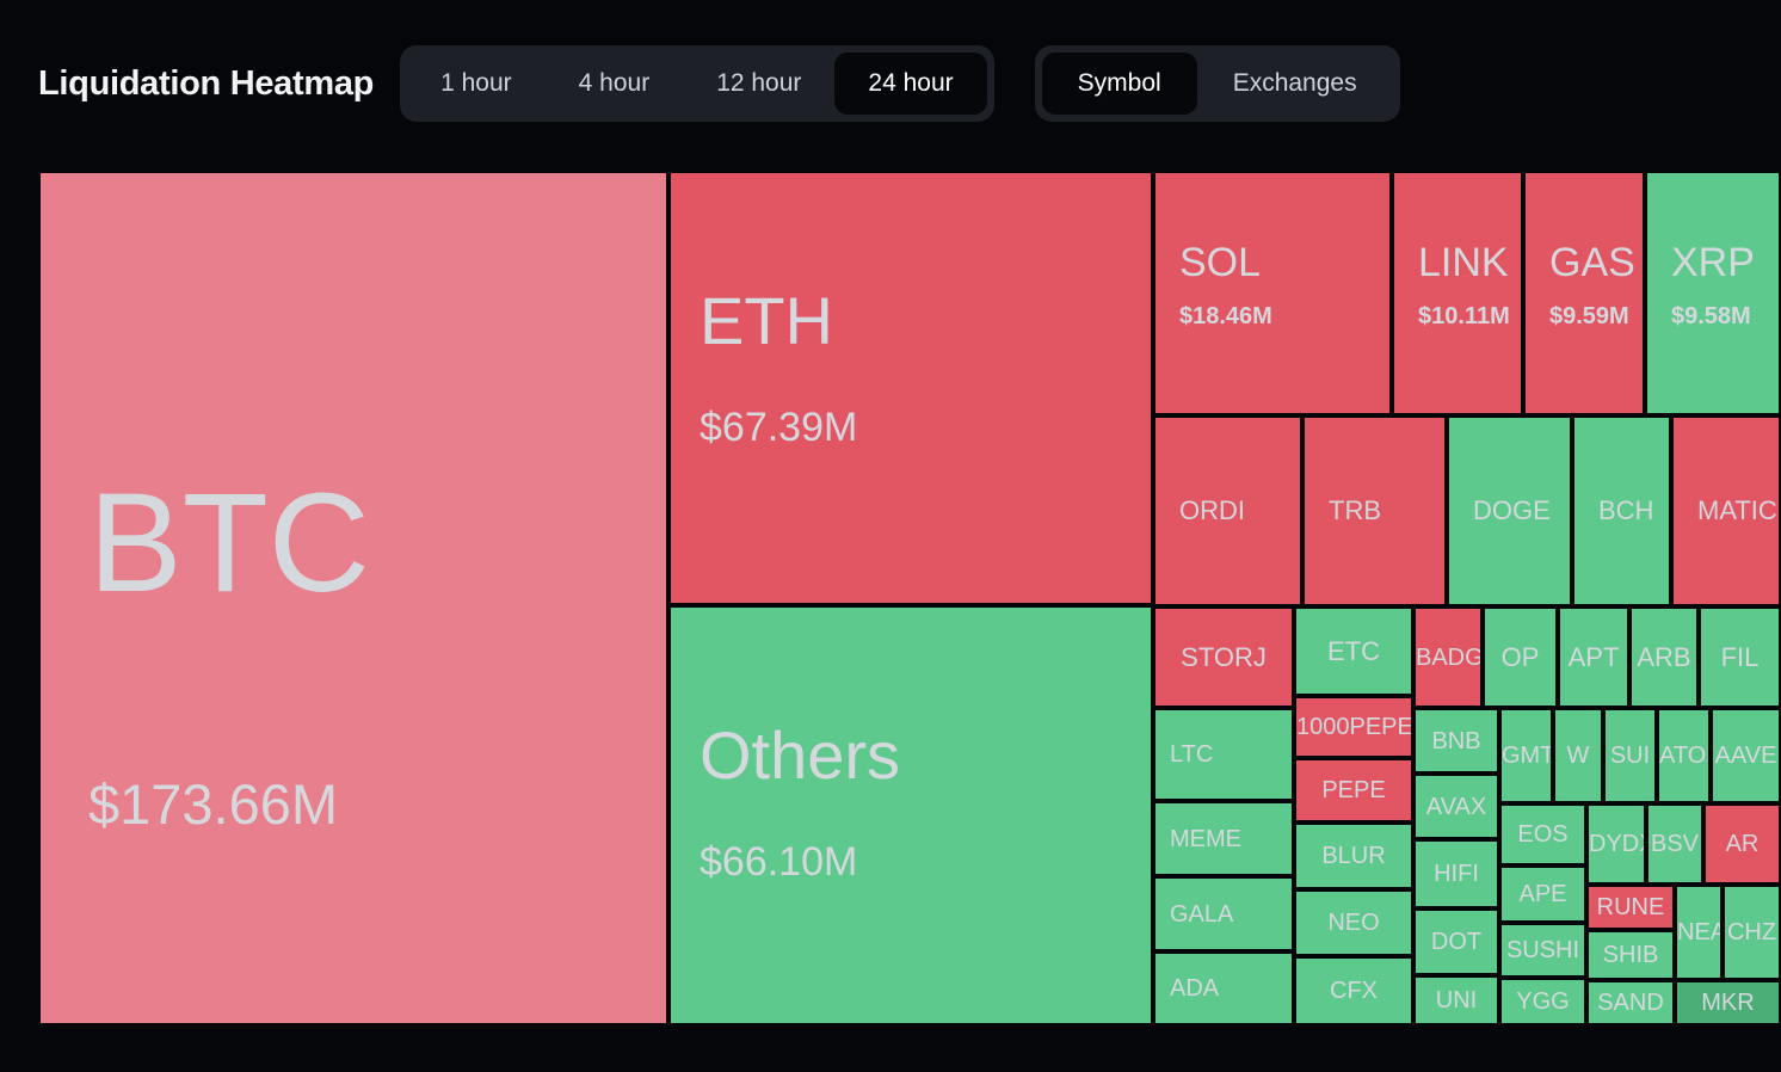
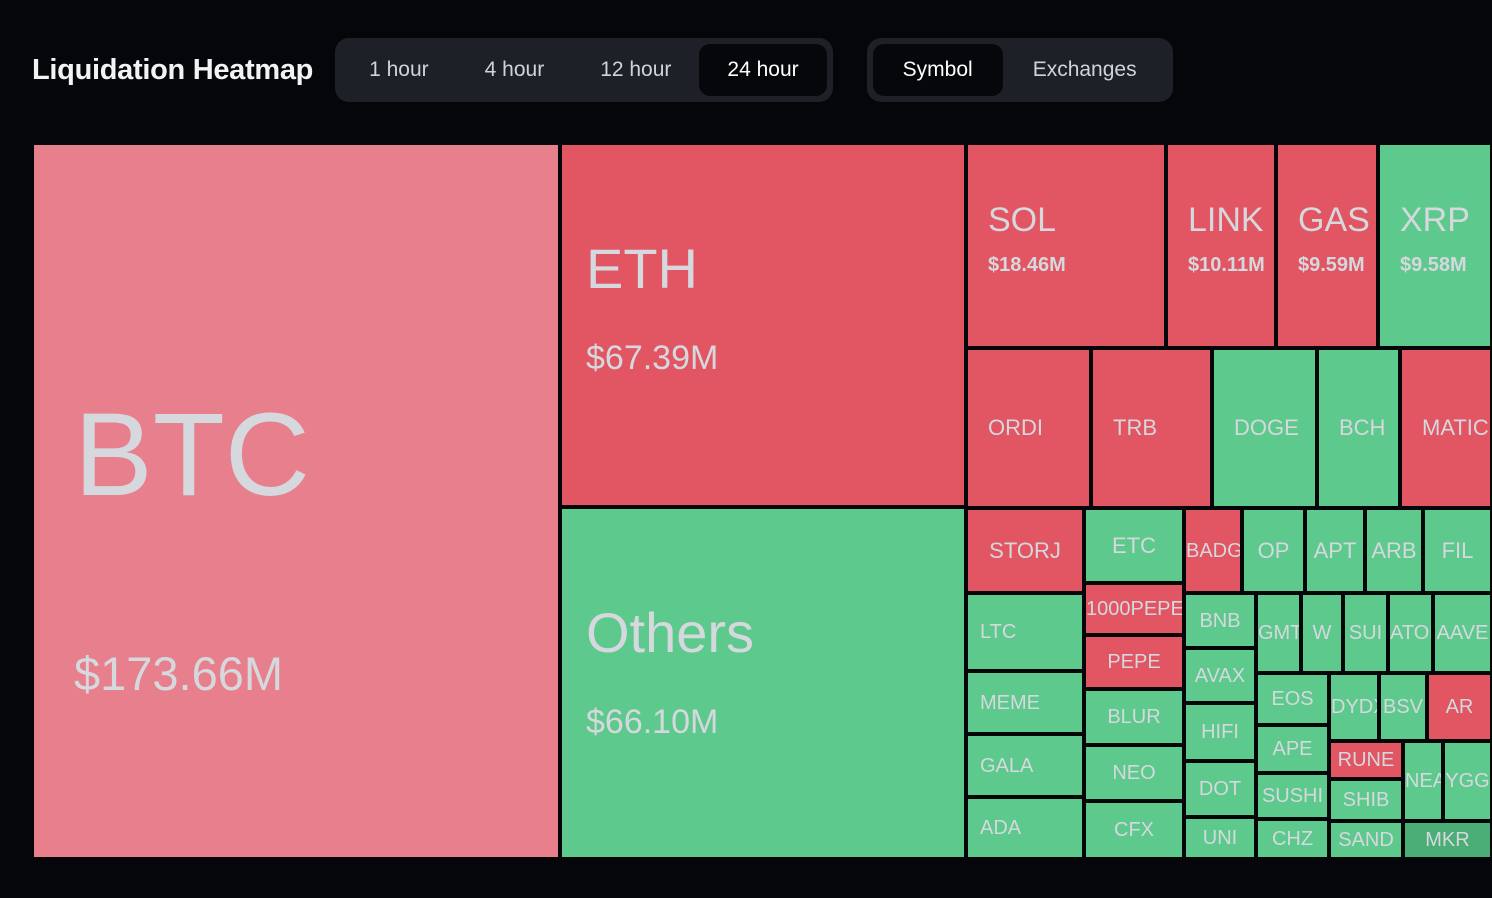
  Liquidation Heatmap
  1 hour
  4 hour
  12 hour
  24 hour
  Symbol
  Exchanges
  BTC
  $173.66M
  ETH
  $67.39M
  Others
  $66.10M
  SOL
  $18.46M
  LINK
  $10.11M
  GAS
  $9.59M
  XRP
  $9.58M
  ORDI
  TRB
  DOGE
  BCH
  MATIC
  STORJ
  ETC
  OP
  APT
  ARB
  FIL
  LTC
  1000PEPE
  PEPE
  BNB
  AVAX
  GMT
  W
  SUI
  ATO
  AAVE
  MEME
  GALA
  ADA
  BLUR
  NEO
  CFX
  HIFI
  DOT
  UNI
  EOS
  APE
  SUSHI
- YGG
+ CHZ
  DYD
  BSV
  AR
  RUNE
  SHIB
  SAND
  NEA
- CHZ
+ YGG
  MKR
